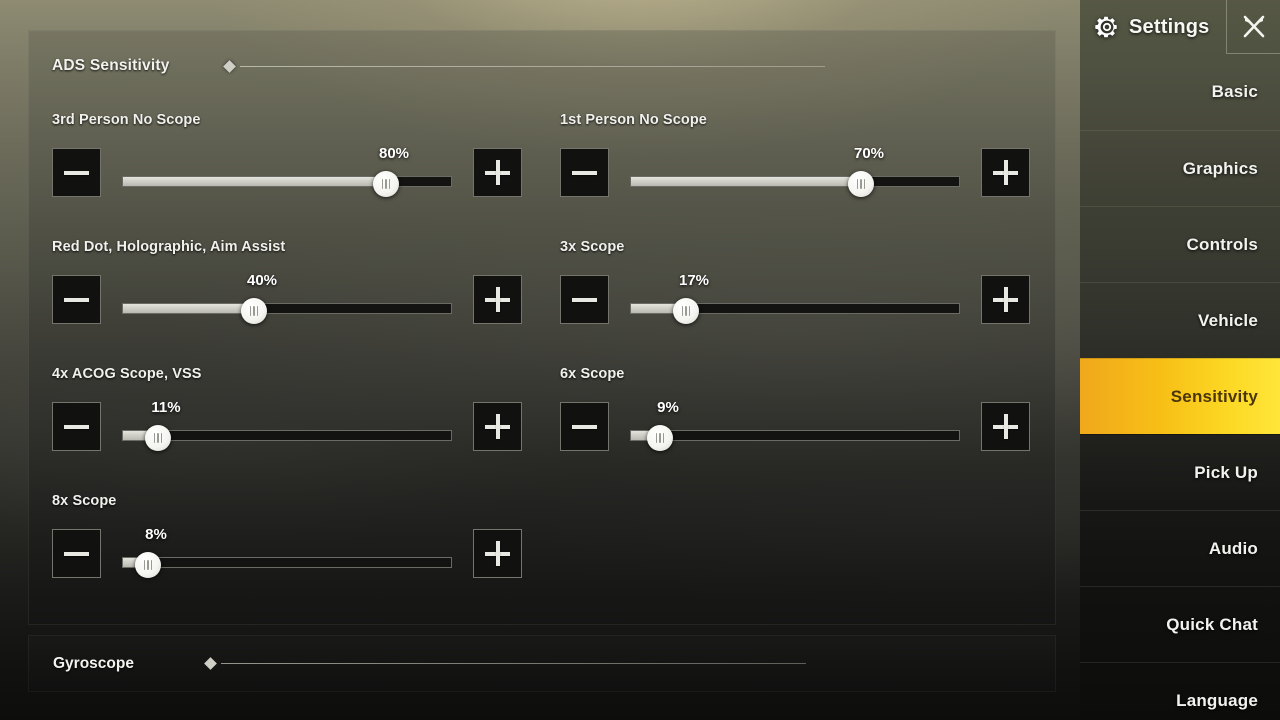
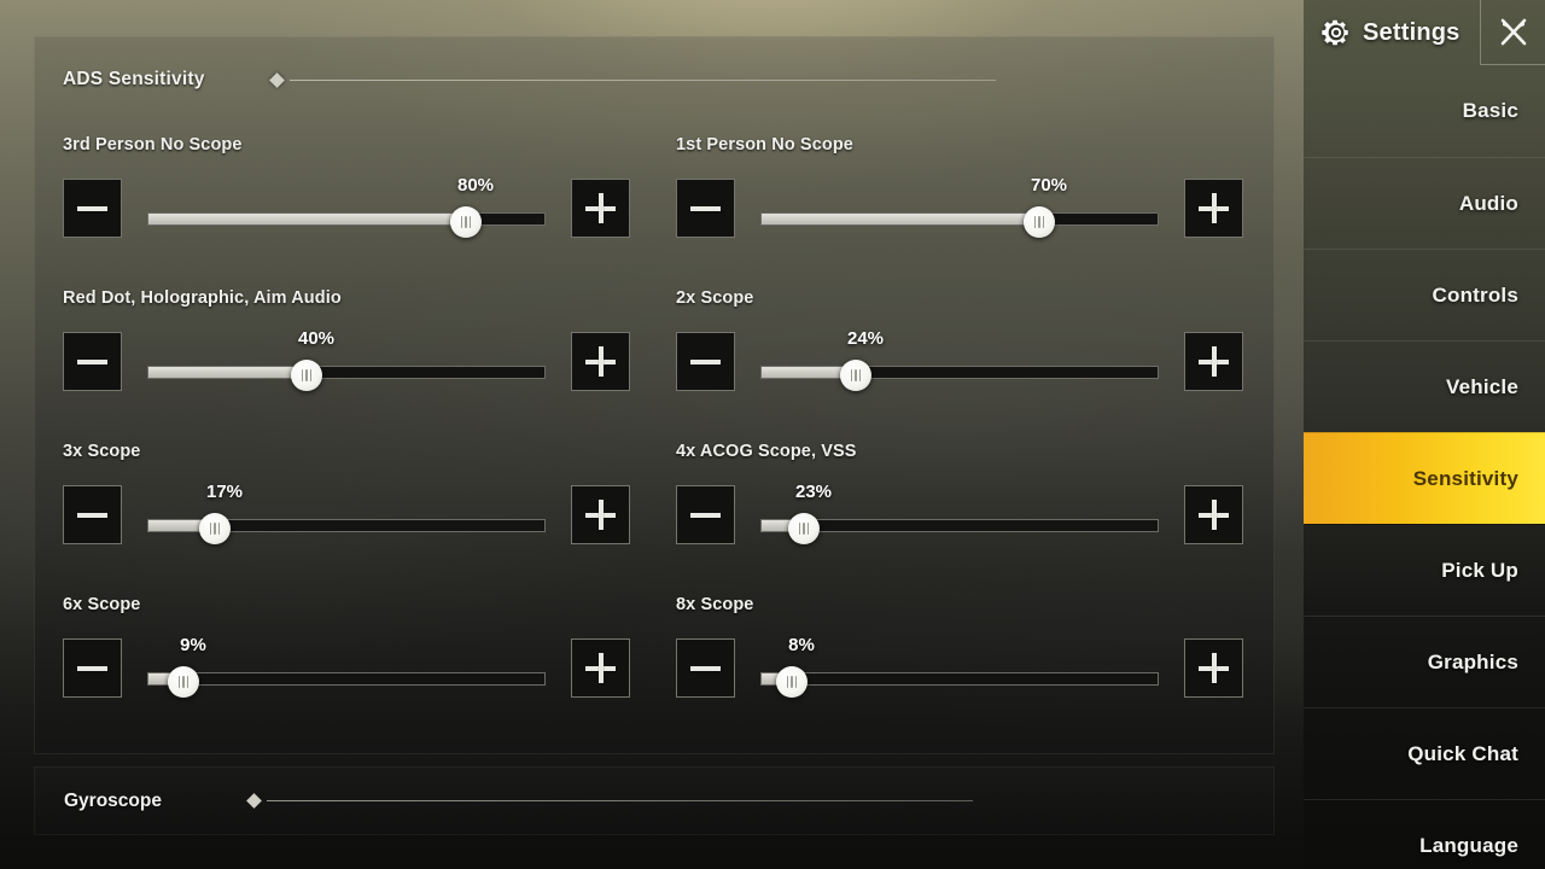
  ADS Sensitivity
  3rd Person No Scope
  80%
  1st Person No Scope
  70%
- Red Dot, Holographic, Aim Assist
+ Red Dot, Holographic, Aim Audio
  40%
+ 2x Scope
+ 24%
  3x Scope
  17%
  4x ACOG Scope, VSS
- 11%
+ 23%
  6x Scope
  9%
  8x Scope
  8%
  Gyroscope
  Settings
  Basic
- Graphics
+ Audio
  Controls
  Vehicle
  Sensitivity
  Pick Up
- Audio
+ Graphics
  Quick Chat
  Language
